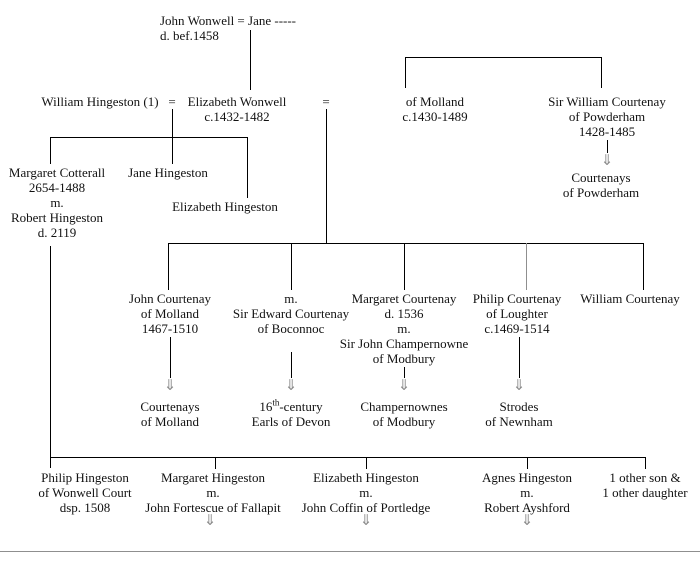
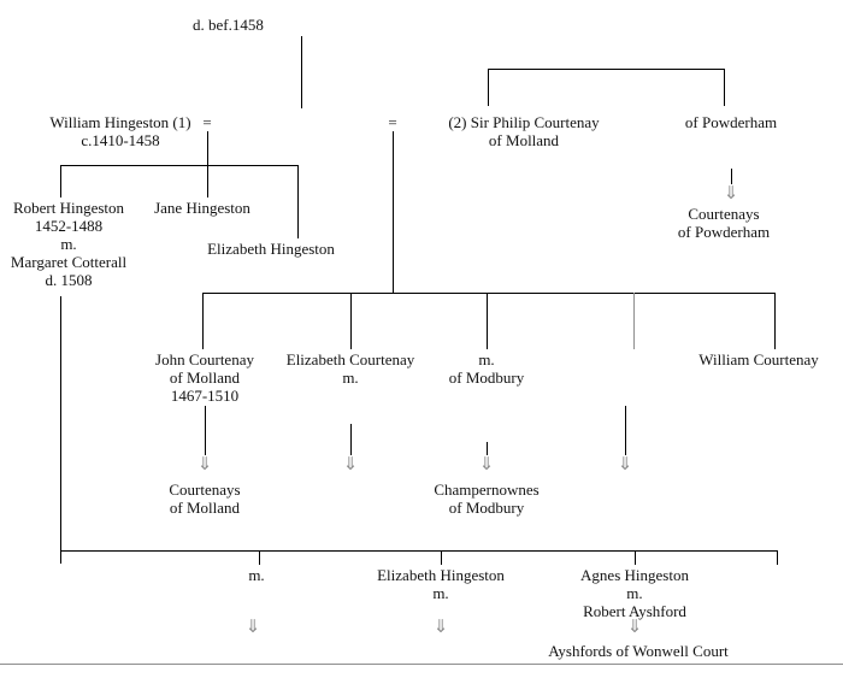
- John Wonwell = Jane -----
  d. bef.1458
  William Hingeston (1)
+ c.1410-1458
  =
- Elizabeth Wonwell
- c.1432-1482
  =
+ (2) Sir Philip Courtenay
  of Molland
- c.1430-1489
- Sir William Courtenay
  of Powderham
- 1428-1485
  ⇓
  Courtenays
  of Powderham
- Margaret Cotterall
+ Robert Hingeston
- 2654-1488
+ 1452-1488
  m.
- Robert Hingeston
+ Margaret Cotterall
- d. 2119
+ d. 1508
  Jane Hingeston
  Elizabeth Hingeston
  John Courtenay
  of Molland
  1467-1510
+ Elizabeth Courtenay
  m.
- Sir Edward Courtenay
- of Boconnoc
- Margaret Courtenay
- d. 1536
  m.
- Sir John Champernowne
  of Modbury
- Philip Courtenay
- of Loughter
- c.1469-1514
  William Courtenay
  ⇓
  ⇓
  ⇓
  ⇓
  Courtenays
  of Molland
- 16th-century
- Earls of Devon
  Champernownes
  of Modbury
- Strodes
- of Newnham
- Philip Hingeston
- of Wonwell Court
- dsp. 1508
- Margaret Hingeston
  m.
- John Fortescue of Fallapit
  Elizabeth Hingeston
  m.
- John Coffin of Portledge
  Agnes Hingeston
  m.
  Robert Ayshford
- 1 other son &
- 1 other daughter
  ⇓
  ⇓
  ⇓
+ Ayshfords of Wonwell Court
